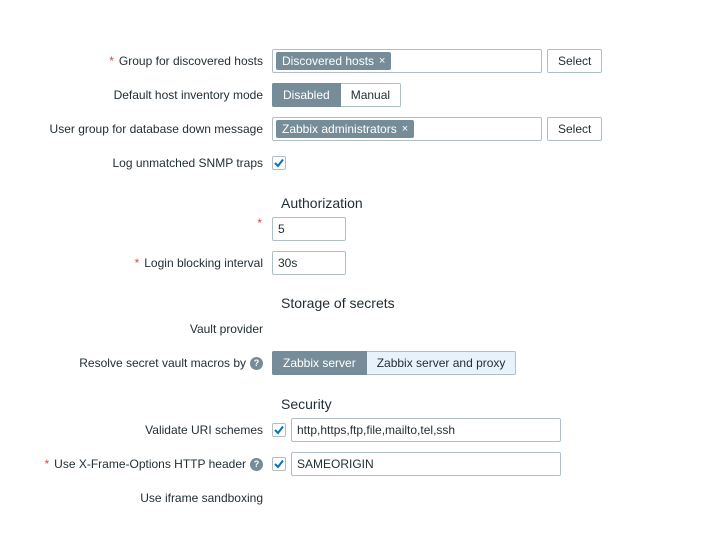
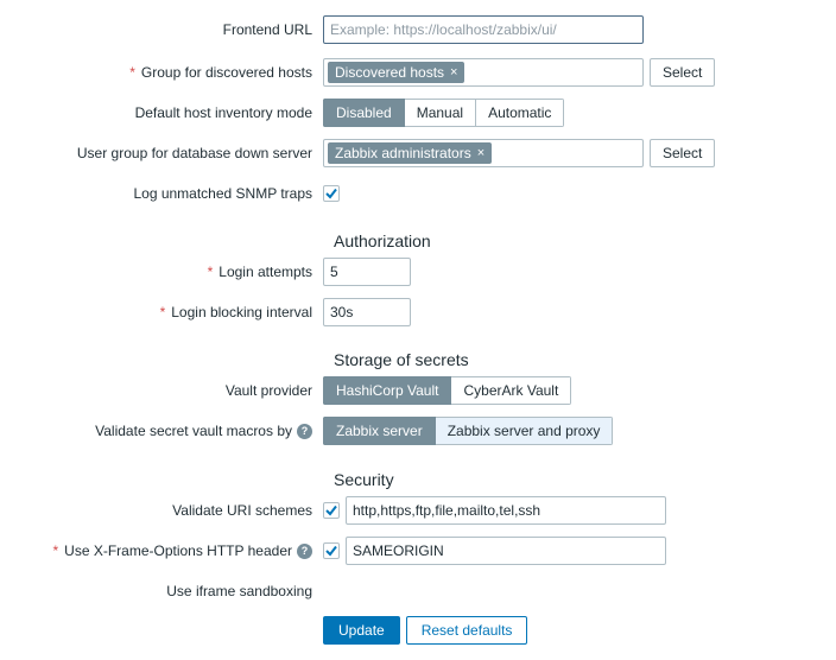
+ Frontend URL
+ Example: https://localhost/zabbix/ui/
  *
  Group for discovered hosts
  Discovered hosts
  ×
  Select
  Default host inventory mode
  Disabled
  Manual
+ Automatic
- User group for database down message
+ User group for database down server
  Zabbix administrators
  ×
  Select
  Log unmatched SNMP traps
  Authorization
  *
+ Login attempts
  5
  *
  Login blocking interval
  30s
  Storage of secrets
  Vault provider
+ HashiCorp Vault
+ CyberArk Vault
- Resolve secret vault macros by
+ Validate secret vault macros by
  ?
  Zabbix server
  Zabbix server and proxy
  Security
  Validate URI schemes
  http,https,ftp,file,mailto,tel,ssh
  *
  Use X-Frame-Options HTTP header
  ?
  SAMEORIGIN
  Use iframe sandboxing
+ Update
+ Reset defaults
